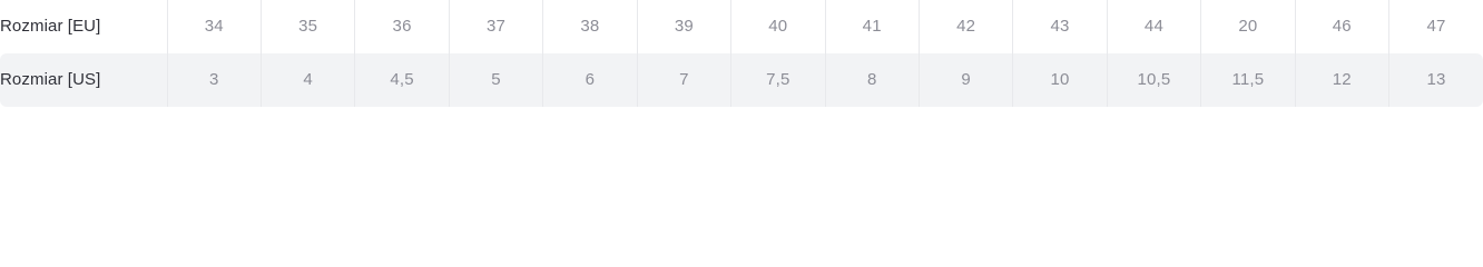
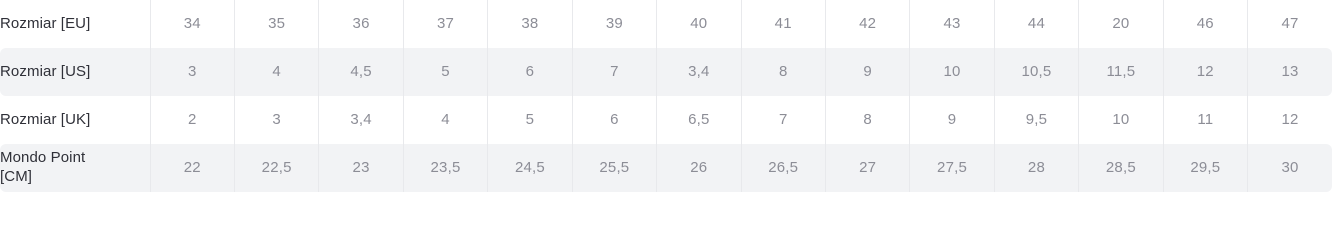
  Rozmiar [EU]	34	35	36	37	38	39	40	41	42	43	44	20	46	47
- Rozmiar [US]	3	4	4,5	5	6	7	7,5	8	9	10	10,5	11,5	12	13
+ Rozmiar [US]	3	4	4,5	5	6	7	3,4	8	9	10	10,5	11,5	12	13
+ Rozmiar [UK]	2	3	3,4	4	5	6	6,5	7	8	9	9,5	10	11	12
+ Mondo Point [CM]	22	22,5	23	23,5	24,5	25,5	26	26,5	27	27,5	28	28,5	29,5	30
